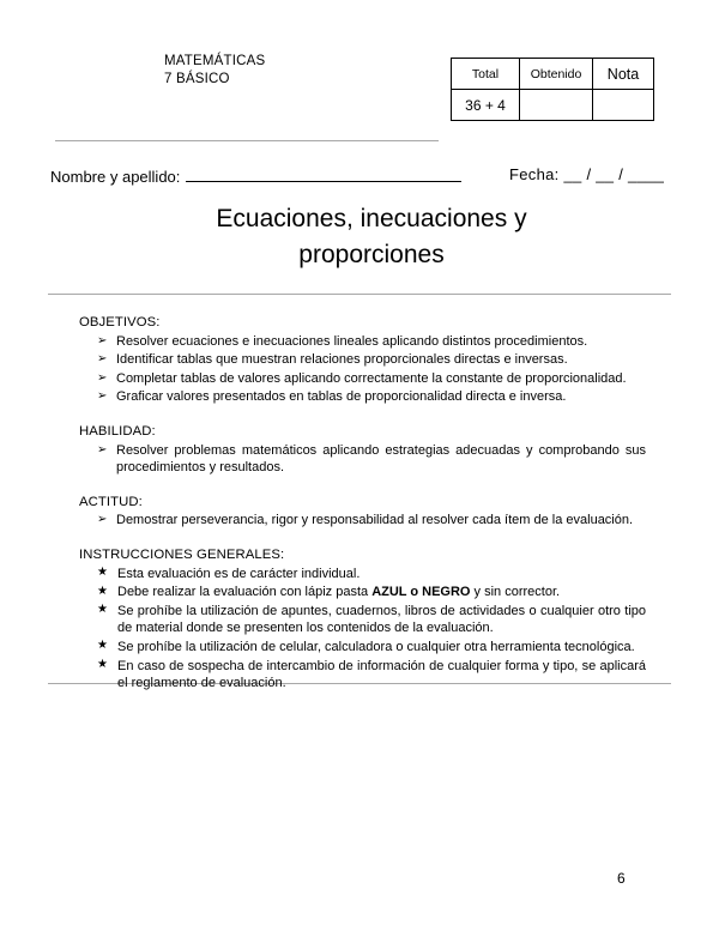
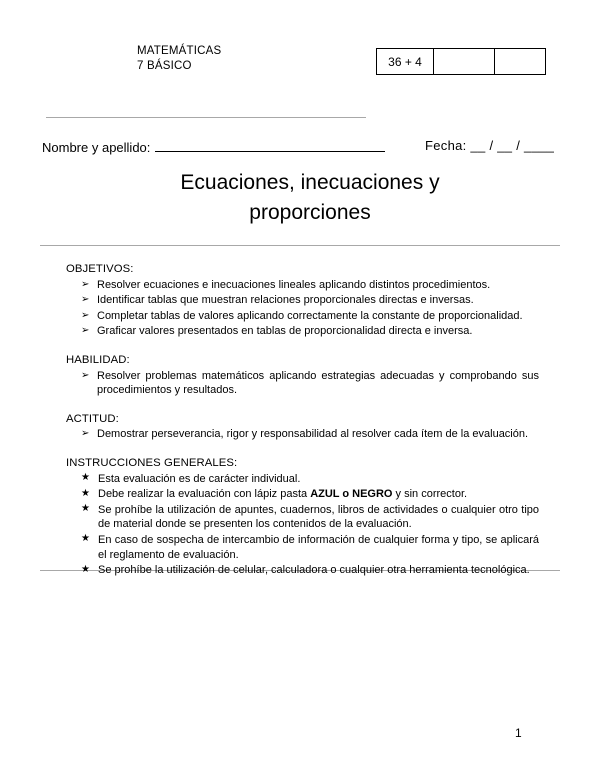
  MATEMÁTICAS
  7 BÁSICO
- Total	Obtenido	Nota
  36 + 4
  Nombre y apellido:
  Fecha: __ / __ / ____
  Ecuaciones, inecuaciones y
  proporciones
  OBJETIVOS:
  ➢
  Resolver ecuaciones e inecuaciones lineales aplicando distintos procedimientos.
  ➢
  Identificar tablas que muestran relaciones proporcionales directas e inversas.
  ➢
  Completar tablas de valores aplicando correctamente la constante de proporcionalidad.
  ➢
  Graficar valores presentados en tablas de proporcionalidad directa e inversa.
  HABILIDAD:
  ➢
  Resolver problemas matemáticos aplicando estrategias adecuadas y comprobando sus procedimientos y resultados.
  ACTITUD:
  ➢
  Demostrar perseverancia, rigor y responsabilidad al resolver cada ítem de la evaluación.
  INSTRUCCIONES GENERALES:
  ★
  Esta evaluación es de carácter individual.
  ★
  Debe realizar la evaluación con lápiz pasta AZUL o NEGRO y sin corrector.
  ★
  Se prohíbe la utilización de apuntes, cuadernos, libros de actividades o cualquier otro tipo de material donde se presenten los contenidos de la evaluación.
  ★
- Se prohíbe la utilización de celular, calculadora o cualquier otra herramienta tecnológica.
+ En caso de sospecha de intercambio de información de cualquier forma y tipo, se aplicará el reglamento de evaluación.
  ★
- En caso de sospecha de intercambio de información de cualquier forma y tipo, se aplicará el reglamento de evaluación.
+ Se prohíbe la utilización de celular, calculadora o cualquier otra herramienta tecnológica.
- 6
+ 1
